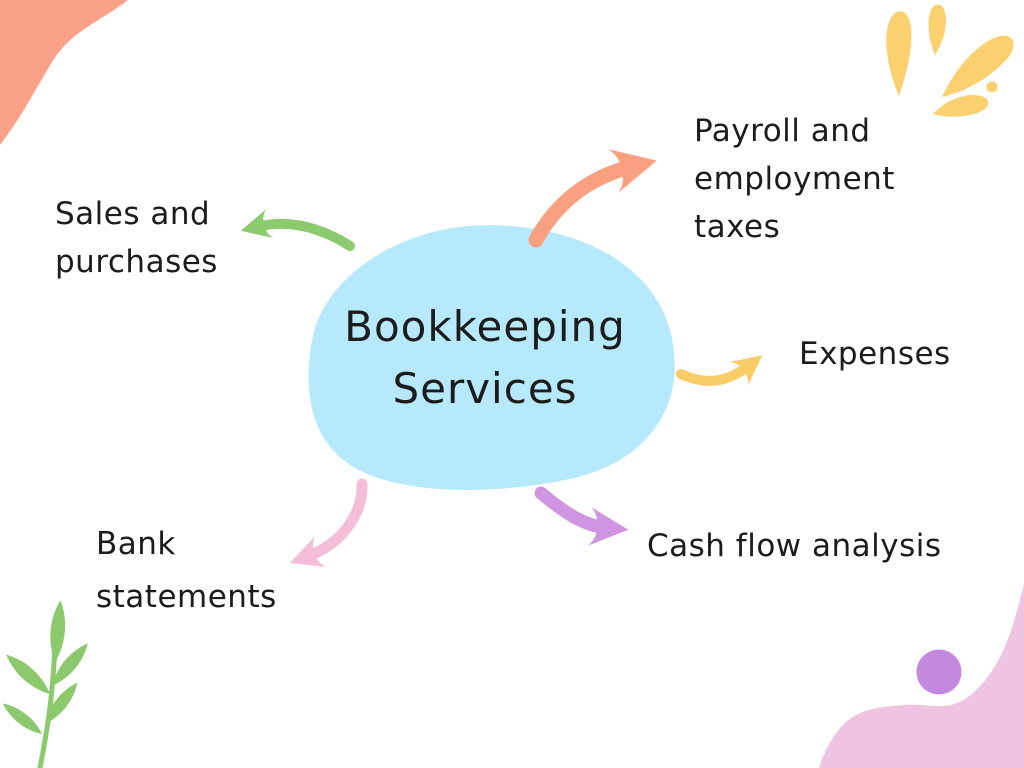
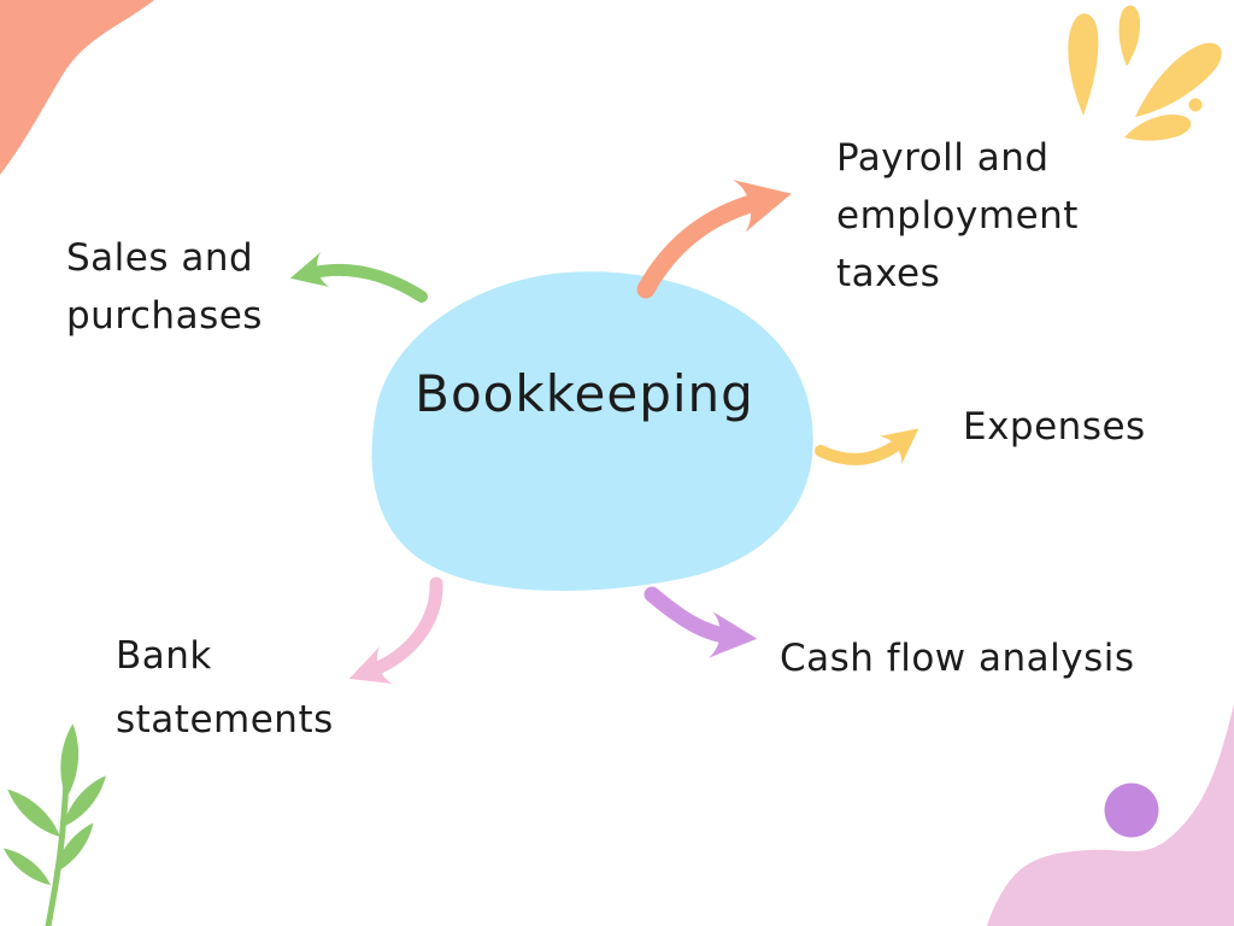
  Bookkeeping
- Services
  Sales and
  purchases
  Payroll and
  employment
  taxes
  Expenses
  Cash flow analysis
  Bank
  statements
